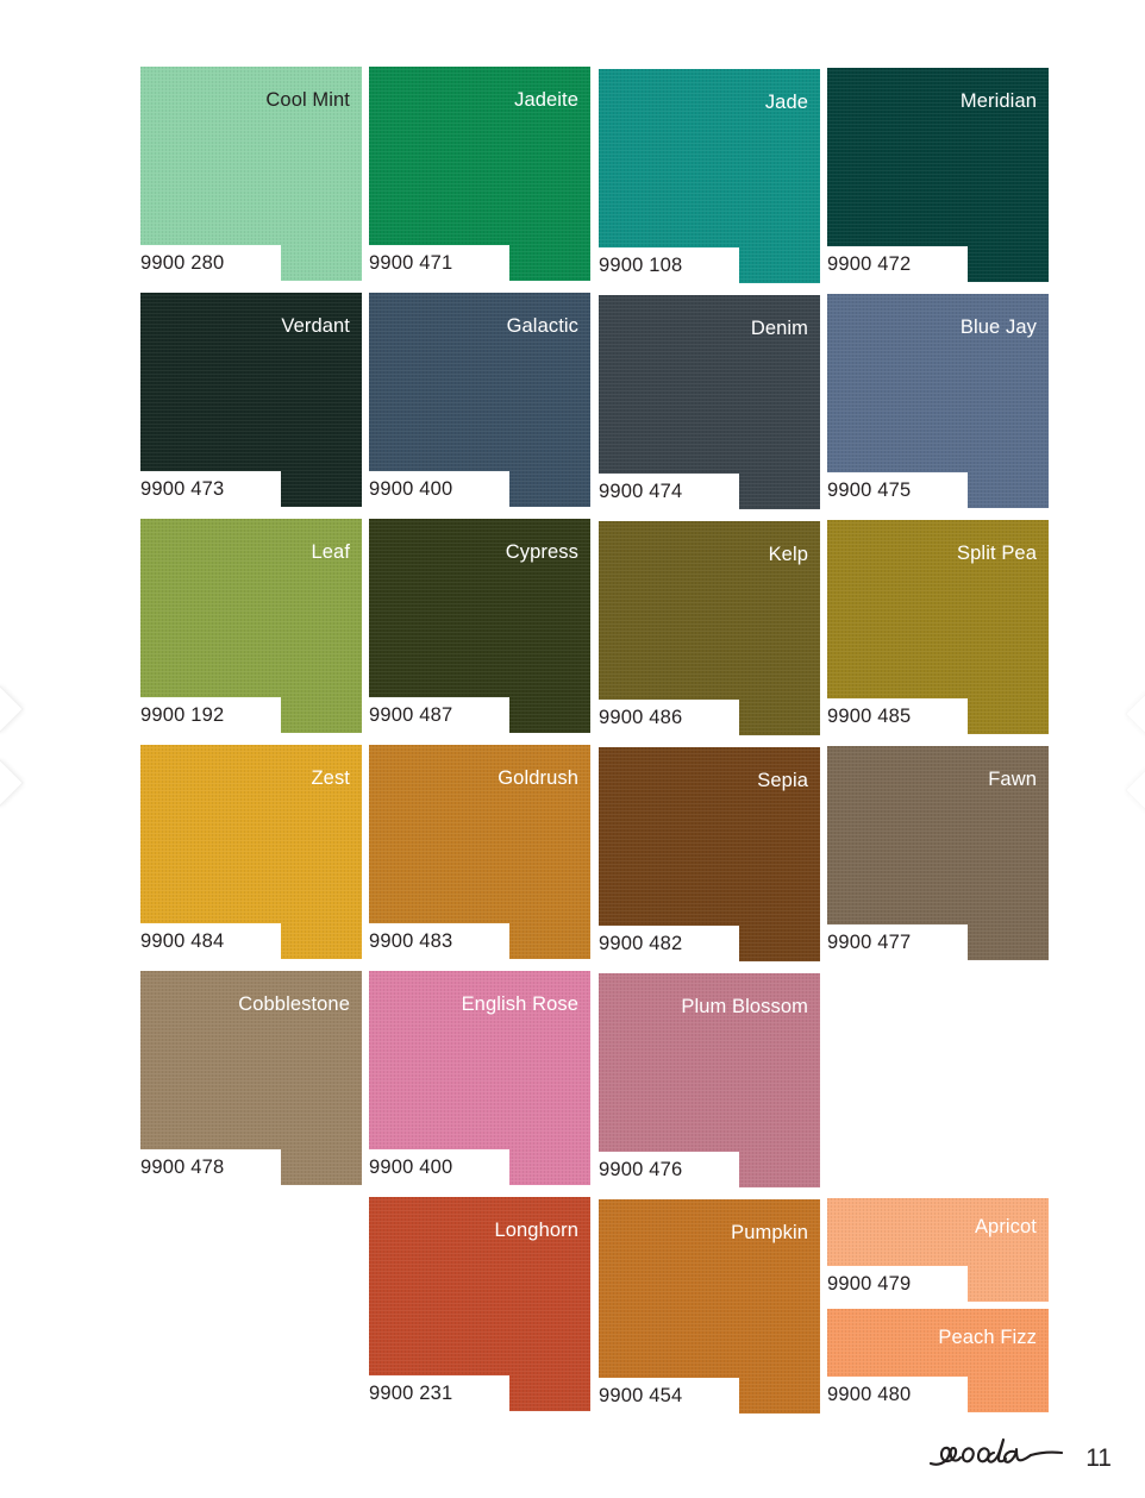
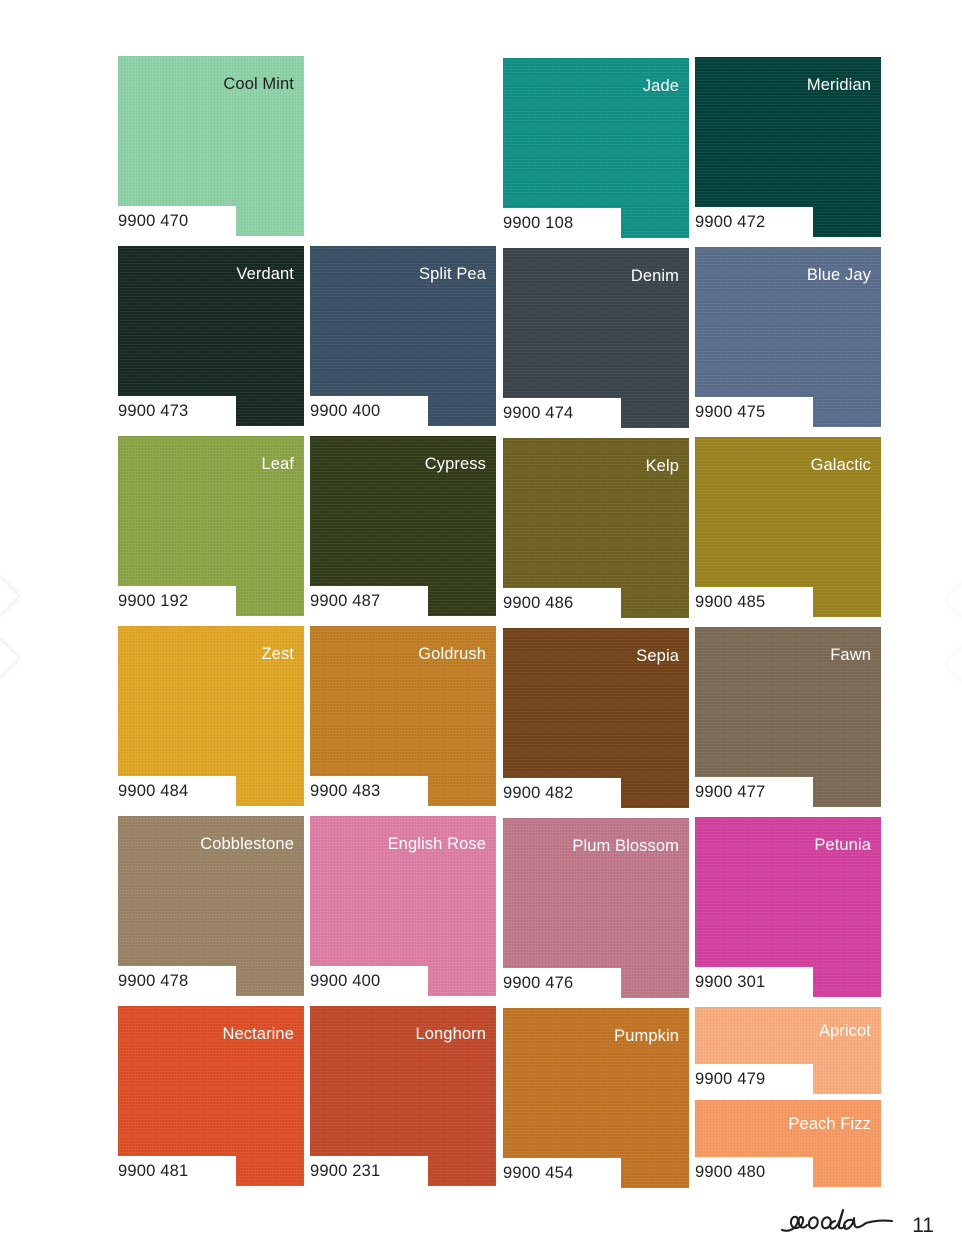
  Cool Mint
- 9900 280
+ 9900 470
- Jadeite
- 9900 471
  Jade
  9900 108
  Meridian
  9900 472
  Verdant
  9900 473
- Galactic
+ Split Pea
  9900 400
  Denim
  9900 474
  Blue Jay
  9900 475
  Leaf
  9900 192
  Cypress
  9900 487
  Kelp
  9900 486
- Split Pea
+ Galactic
  9900 485
  Zest
  9900 484
  Goldrush
  9900 483
  Sepia
  9900 482
  Fawn
  9900 477
  Cobblestone
  9900 478
  English Rose
  9900 400
  Plum Blossom
  9900 476
+ Petunia
+ 9900 301
+ Nectarine
+ 9900 481
  Longhorn
  9900 231
  Pumpkin
  9900 454
  Apricot
  9900 479
  Peach Fizz
  9900 480
  11
